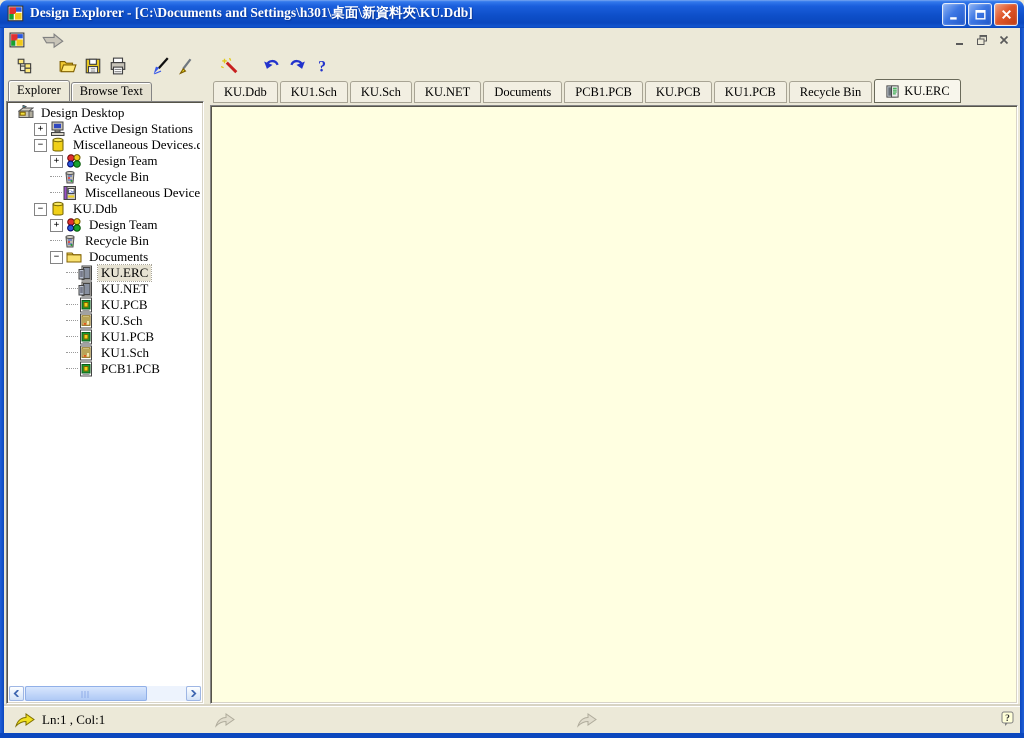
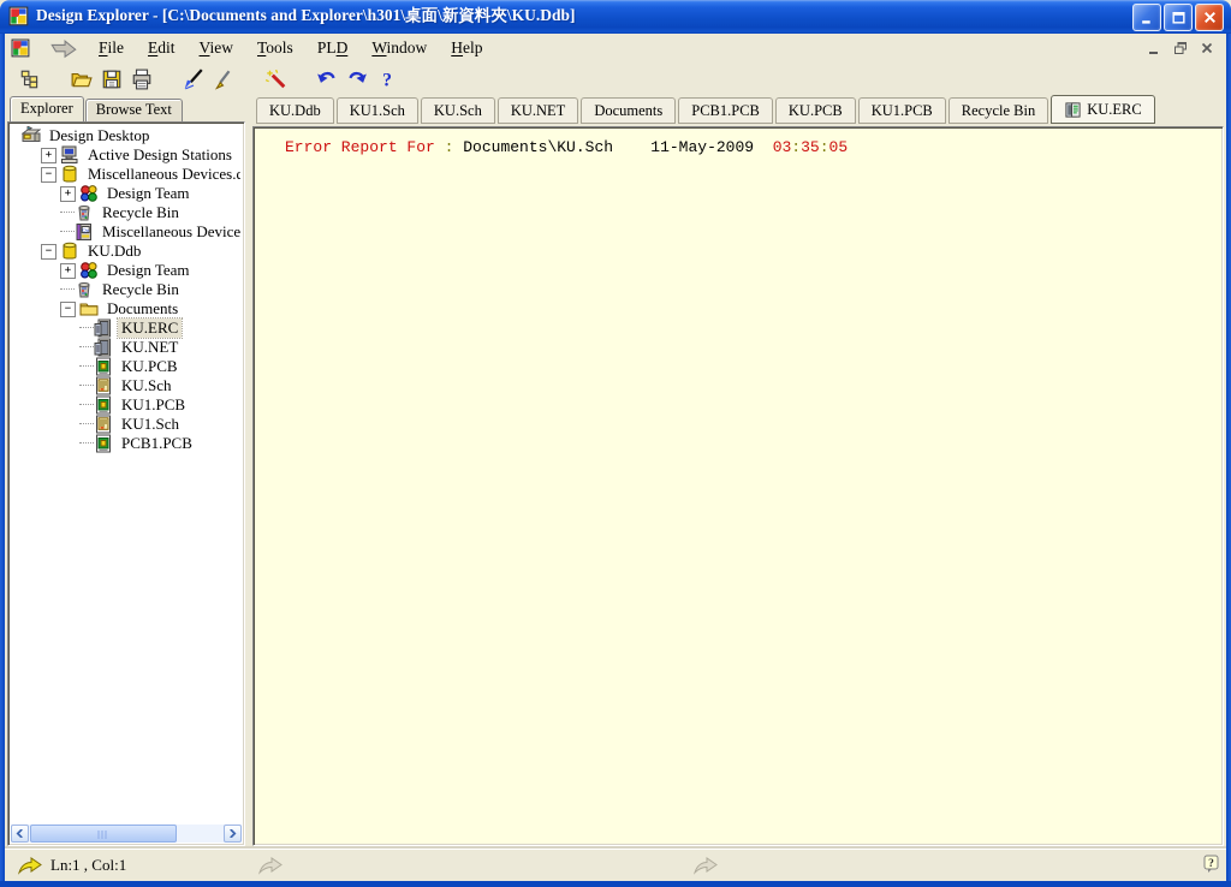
- Design Explorer - [C:\Documents and Settings\h301\桌面\新資料夾\KU.Ddb]
+ Design Explorer - [C:\Documents and Explorer\h301\桌面\新資料夾\KU.Ddb]
+ File
+ Edit
+ View
+ Tools
+ PLD
+ Window
+ Help
  ?
  Explorer
  Browse Text
  Design Desktop
  +
  Active Design Stations
  −
  Miscellaneous Devices.d
  +
  Design Team
  Recycle Bin
  Miscellaneous Device
  −
  KU.Ddb
  +
  Design Team
  Recycle Bin
  −
  Documents
  KU.ERC
  KU.NET
  KU.PCB
  KU.Sch
  KU1.PCB
  KU1.Sch
  PCB1.PCB
  KU.Ddb
  KU1.Sch
  KU.Sch
  KU.NET
  Documents
  PCB1.PCB
  KU.PCB
  KU1.PCB
  Recycle Bin
  KU.ERC
+ Error Report For : Documents\KU.Sch 11-May-2009 03:35:05
  Ln:1 , Col:1
  ?
